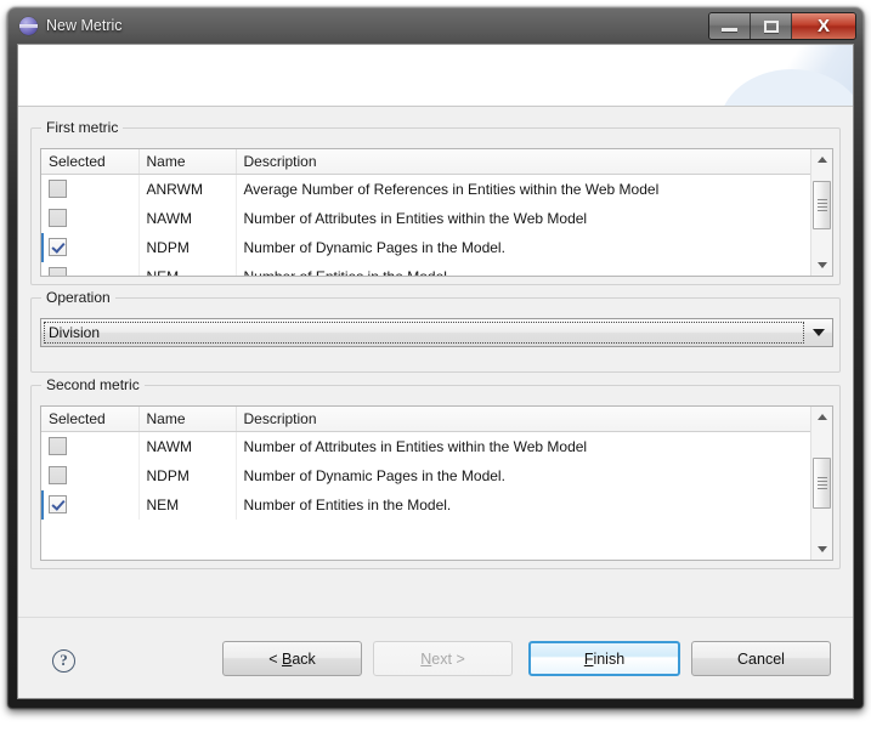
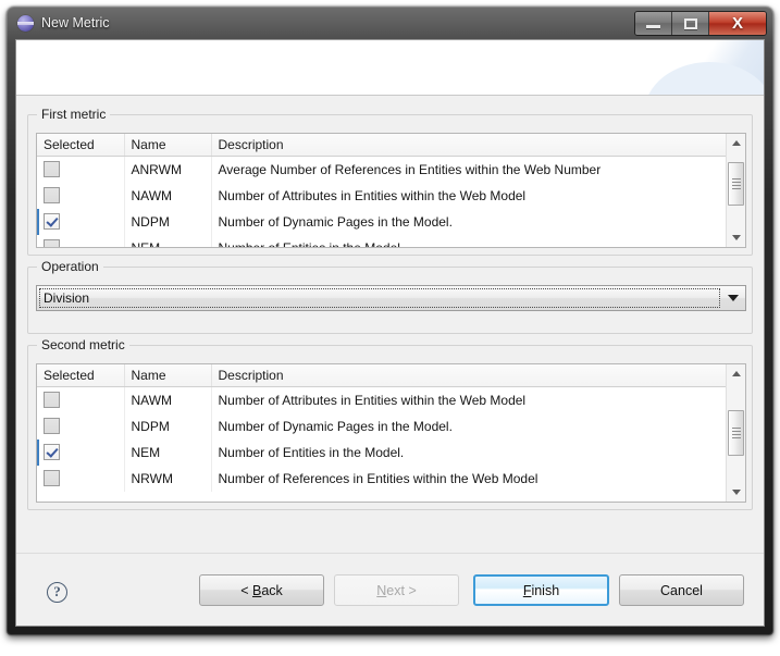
  New Metric
  X
  First metric
  Selected	Name	Description
- 	ANRWM	Average Number of References in Entities within the Web Model
+ 	ANRWM	Average Number of References in Entities within the Web Number
  	NAWM	Number of Attributes in Entities within the Web Model
  	NDPM	Number of Dynamic Pages in the Model.
  Operation
  Division
  Second metric
  Selected	Name	Description
  	NAWM	Number of Attributes in Entities within the Web Model
  	NDPM	Number of Dynamic Pages in the Model.
  	NEM	Number of Entities in the Model.
+ 	NRWM	Number of References in Entities within the Web Model
  ?
  < Back
  Next >
  Finish
  Cancel
